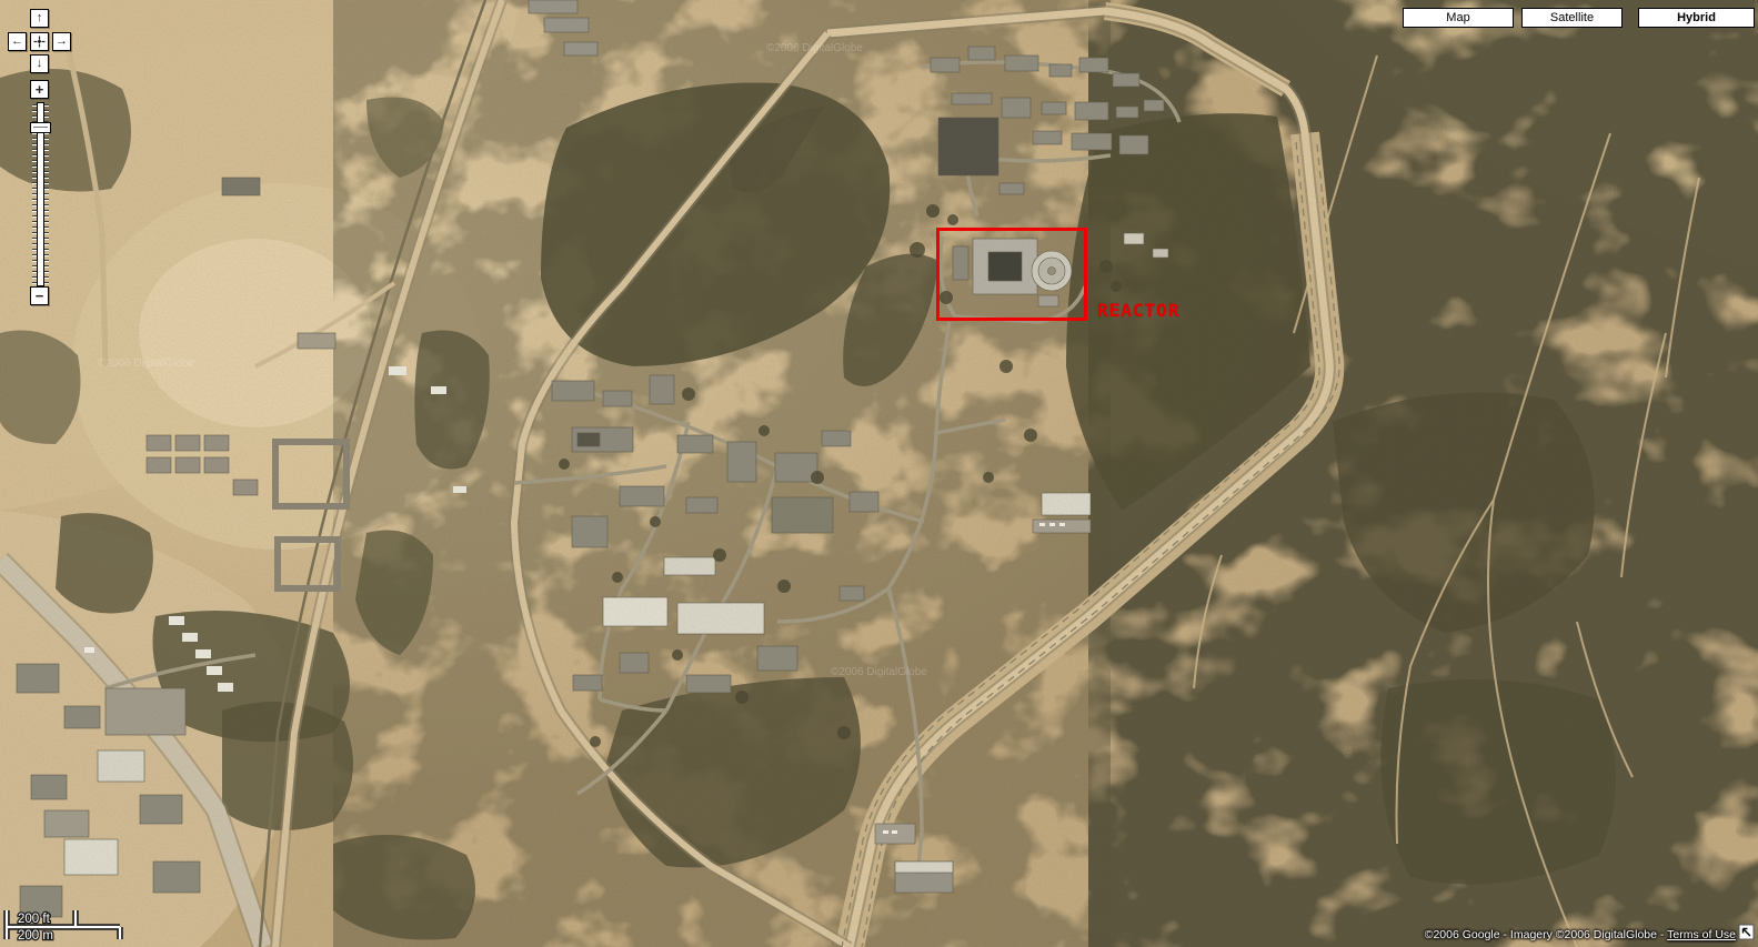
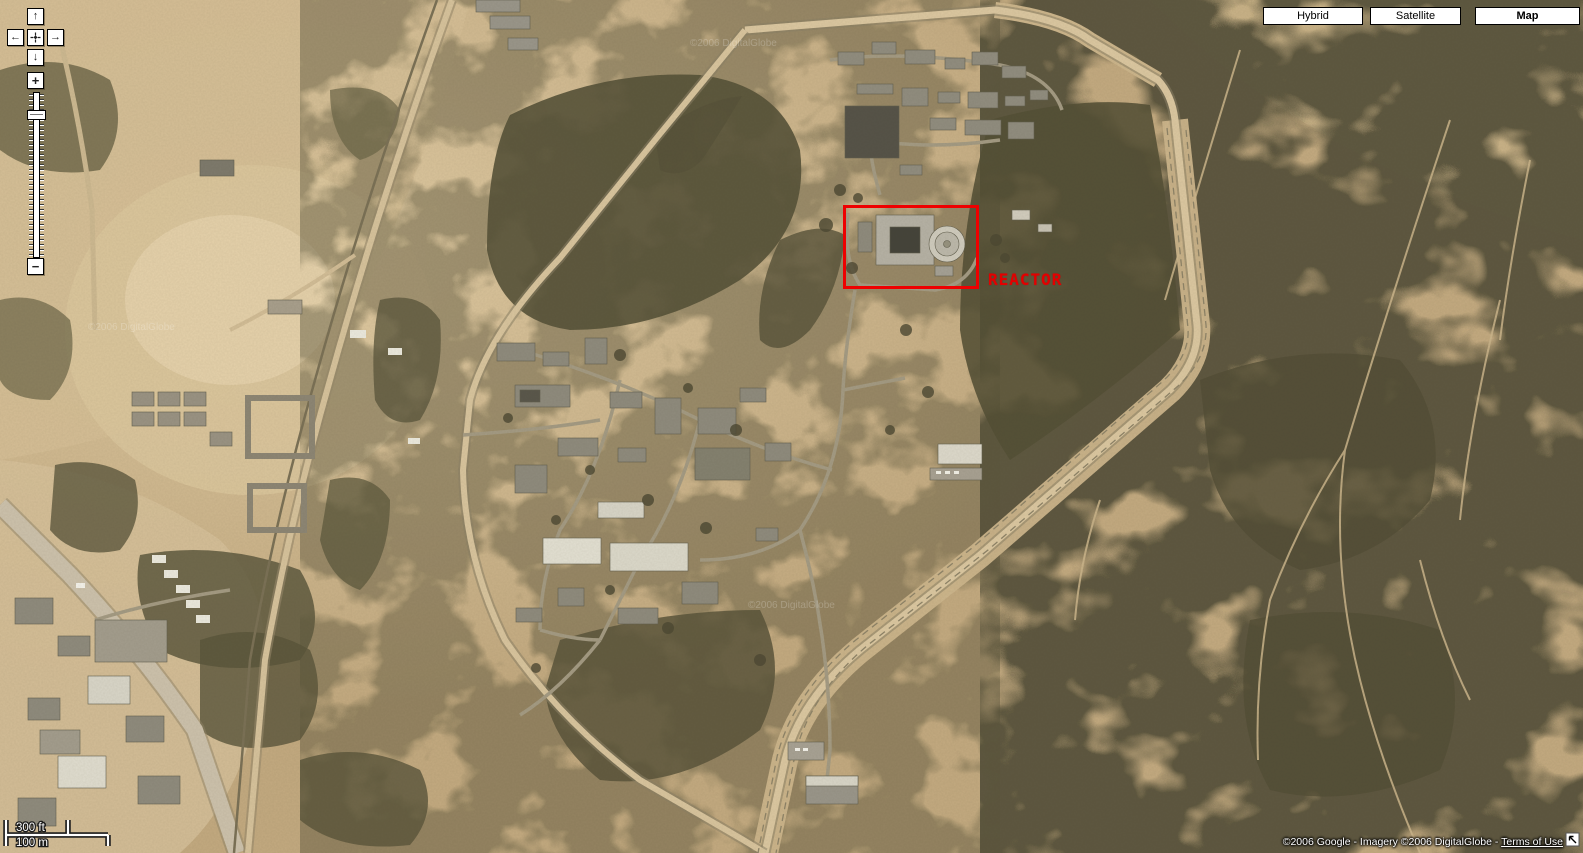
  ©2006 DigitalGlobe
  ©2006 DigitalGlobe
  ©2006 DigitalGlobe
  REACTOR
  ↑
  ←
  →
  ↓
  +
  −
- Map
+ Hybrid
  Satellite
- Hybrid
+ Map
- 200 ft
+ 300 ft
- 200 m
+ 100 m
  ©2006 Google - Imagery ©2006 DigitalGlobe - Terms of Use
